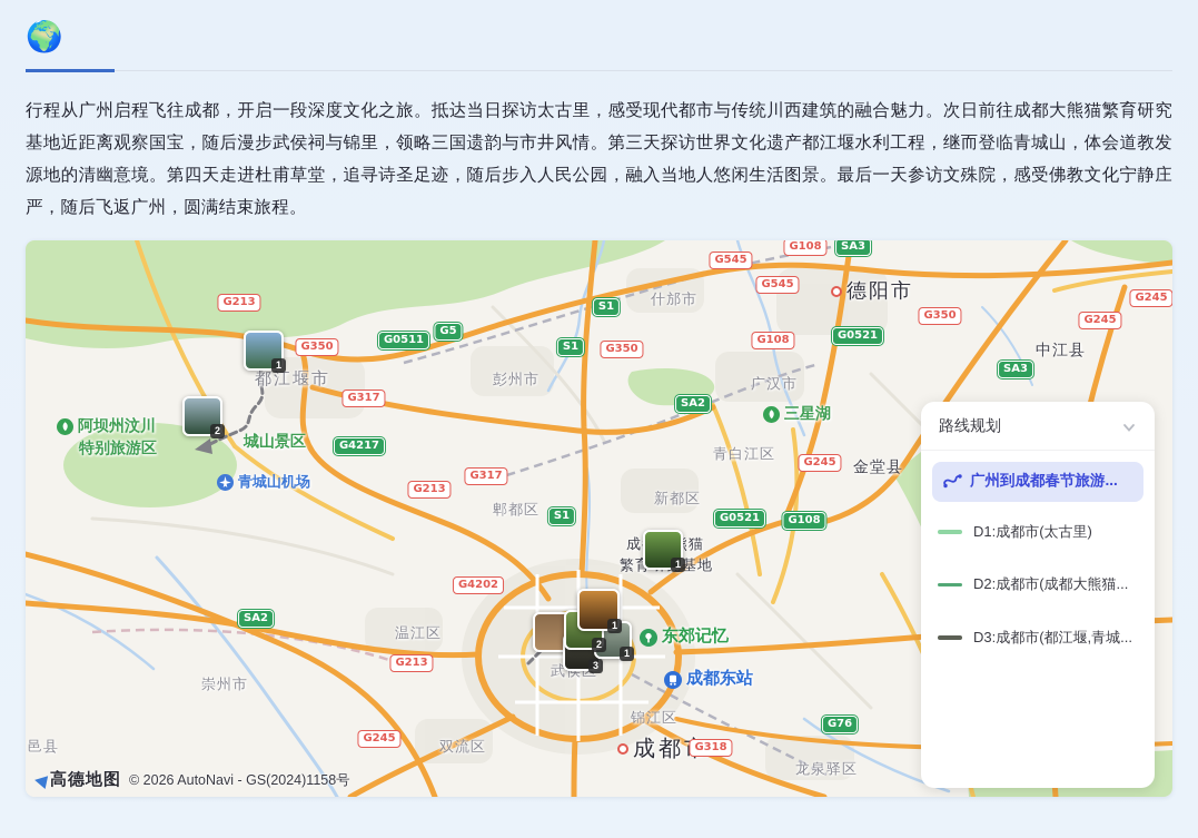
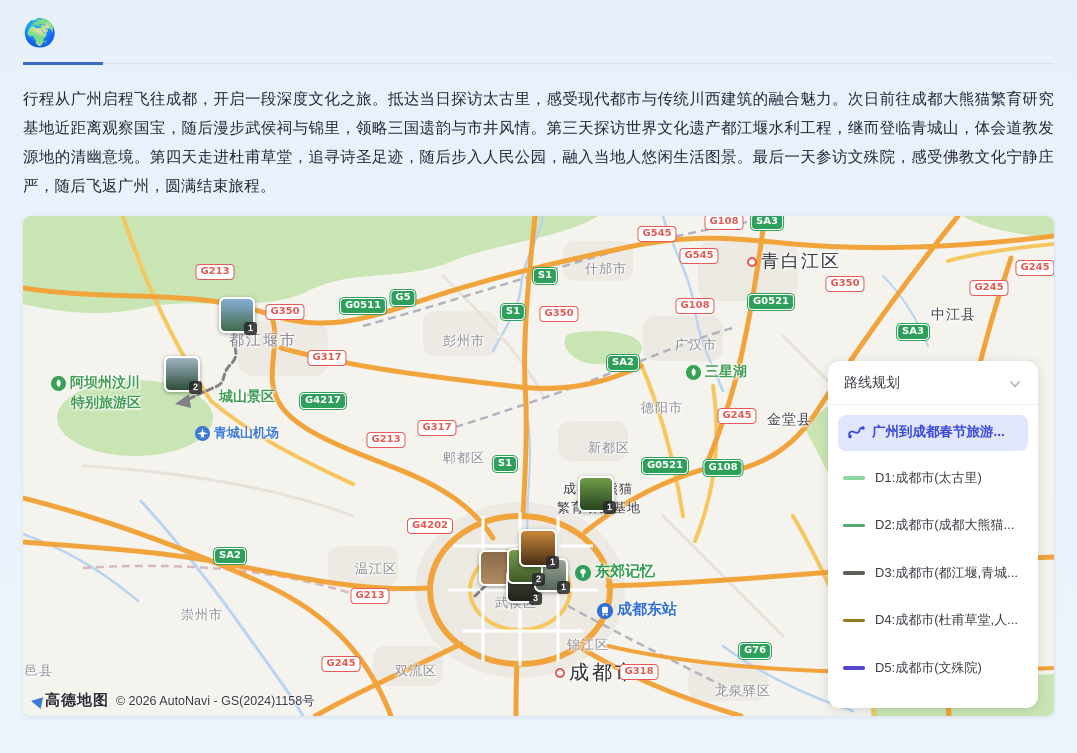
  🌍
  行程从广州启程飞往成都，开启一段深度文化之旅。抵达当日探访太古里，感受现代都市与传统川西建筑的融合魅力。次日前往成都大熊猫繁育研究基地近距离观察国宝，随后漫步武侯祠与锦里，领略三国遗韵与市井风情。第三天探访世界文化遗产都江堰水利工程，继而登临青城山，体会道教发源地的清幽意境。第四天走进杜甫草堂，追寻诗圣足迹，随后步入人民公园，融入当地人悠闲生活图景。最后一天参访文殊院，感受佛教文化宁静庄严，随后飞返广州，圆满结束旅程。
  什邡市
- 德阳市
+ 青白江区
  中江县
  彭州市
  广汉市
  三星湖
- 青白江区
+ 德阳市
  金堂县
  新都区
  郫都区
  都江堰市
  城山景区
  青城山机场
  阿坝州汶川
  特别旅游区
  温江区
  崇州市
  锦江区
  龙泉驿区
  双流区
  邑县
  东郊记忆
  成都东站
  G213
  G0511
  G350
  S1
  S1
  G350
  G545
  G108
  SA3
  G545
  G108
  G0521
  G350
  G245
  G245
  G317
  G4217
  G317
  SA2
  G245
  G213
  S1
  G0521
  G108
  G4202
  SA2
  G213
  G245
  G318
  G76
  SA3
  G5
  1
  2
  1
  3
  1
  2
  1
  路线规划
  广州到成都春节旅游...
  D1:成都市(太古里)
  D2:成都市(成都大熊猫...
  D3:成都市(都江堰,青城...
+ D4:成都市(杜甫草堂,人...
+ D5:成都市(文殊院)
  高德地图
  © 2026 AutoNavi - GS(2024)1158号
